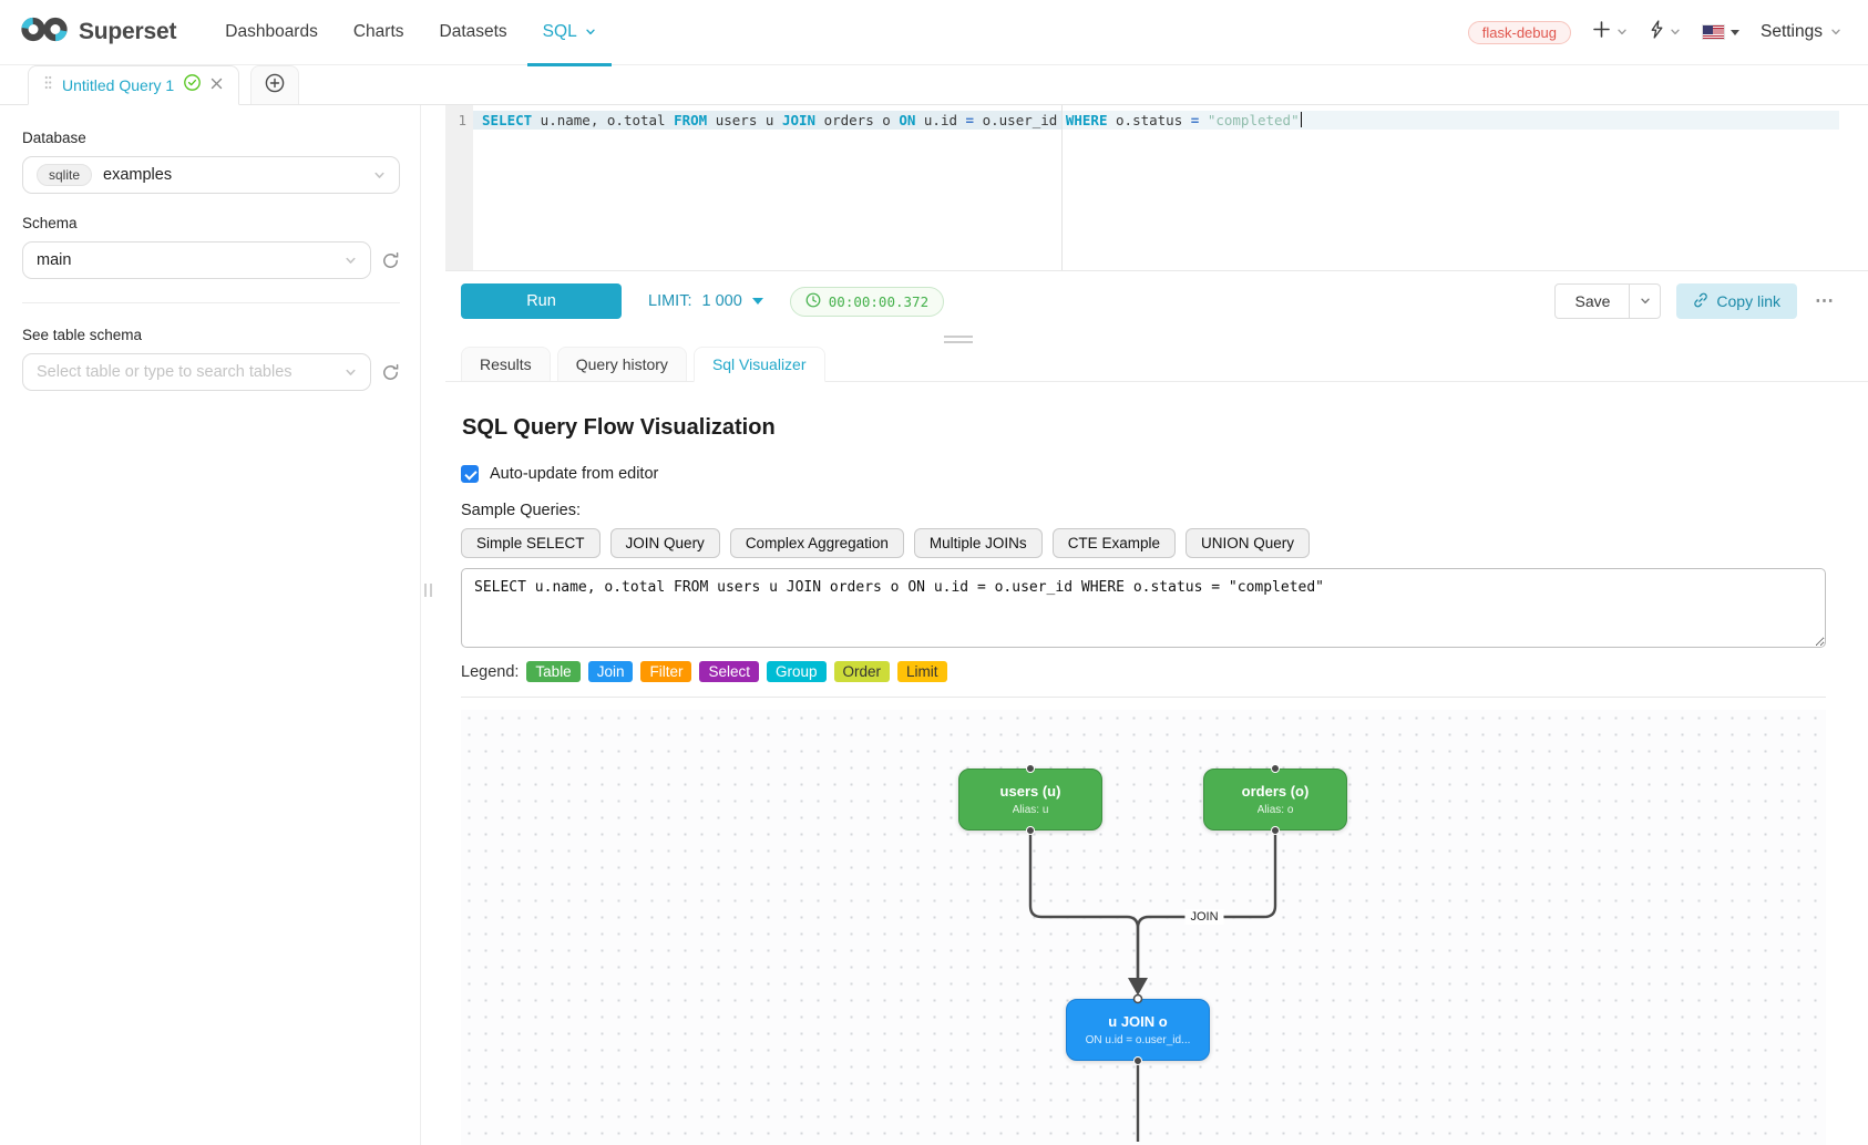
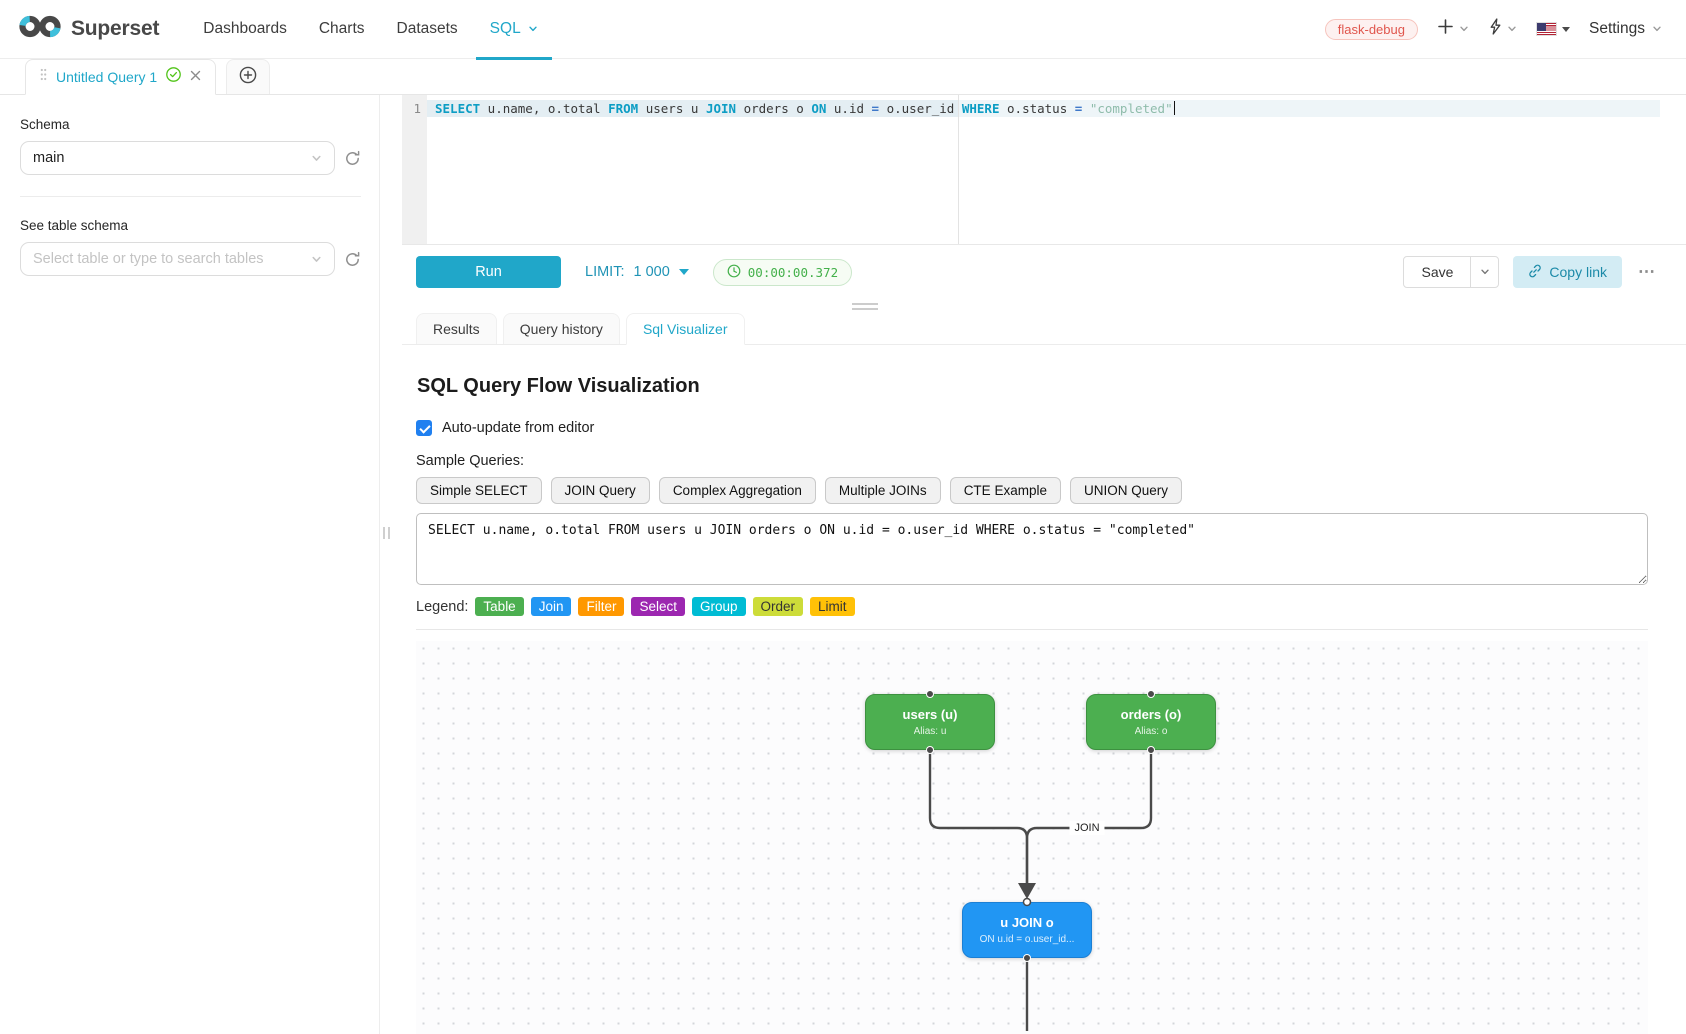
  Superset
  Dashboards
  Charts
  Datasets
  SQL
  flask-debug
  Settings
  Untitled Query 1
- Database
- sqlite
- examples
  Schema
  main
  See table schema
  Select table or type to search tables
  1
  SELECT u.name, o.total FROM users u JOIN orders o ON u.id = o.user_id WHERE o.status = "completed"
  Run
  LIMIT:
  1 000
  00:00:00.372
  Save
  Copy link
  ⋯
  Results
  Query history
  Sql Visualizer
  SQL Query Flow Visualization
  Auto-update from editor
  Sample Queries:
  Simple SELECT
  JOIN Query
  Complex Aggregation
  Multiple JOINs
  CTE Example
  UNION Query
  SELECT u.name, o.total FROM users u JOIN orders o ON u.id = o.user_id WHERE o.status = "completed"
  Legend:
  Table
  Join
  Filter
  Select
  Group
  Order
  Limit
  users (u)
  Alias: u
  orders (o)
  Alias: o
  u JOIN o
  ON u.id = o.user_id...
  JOIN
